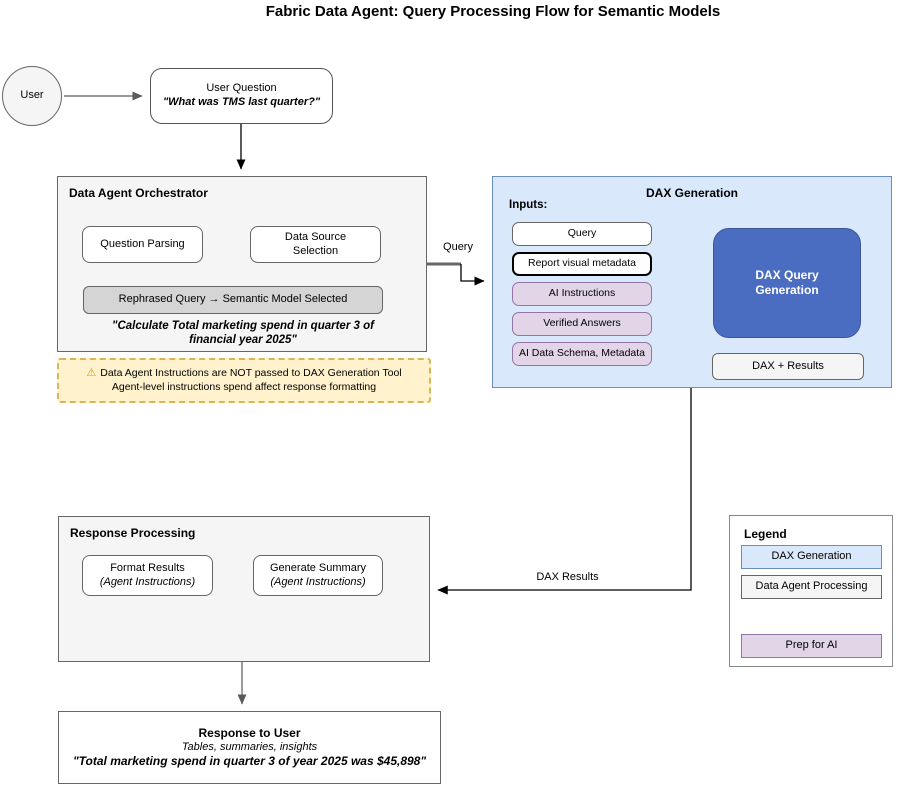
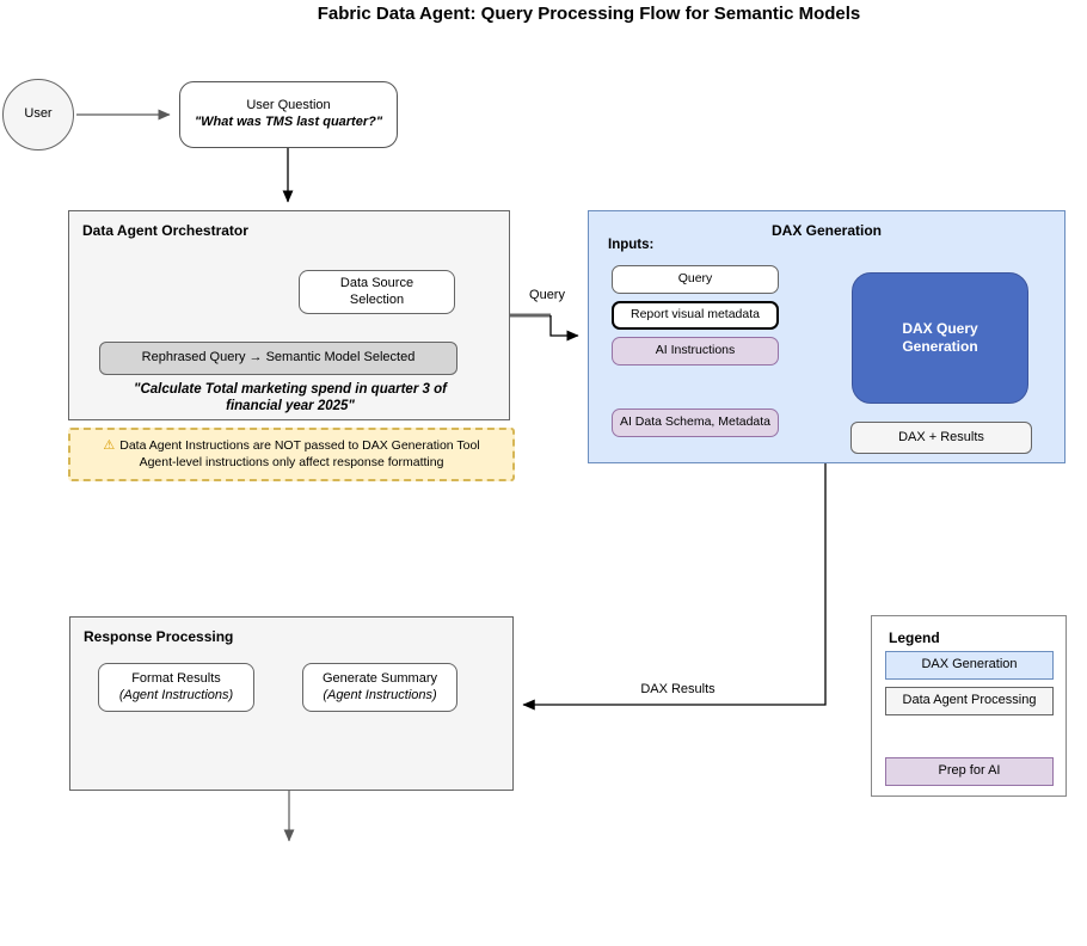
  Fabric Data Agent: Query Processing Flow for Semantic Models
  User
  User Question
  "What was TMS last quarter?"
  Data Agent Orchestrator
- Question Parsing
  Data Source Selection
  Rephrased Query → Semantic Model Selected
  "Calculate Total marketing spend in quarter 3 of
  financial year 2025"
  ⚠ Data Agent Instructions are NOT passed to DAX Generation Tool
- Agent-level instructions spend affect response formatting
+ Agent-level instructions only affect response formatting
  DAX Generation
  Inputs:
  Query
  Report visual metadata
  AI Instructions
- Verified Answers
  AI Data Schema, Metadata
  DAX Query
  Generation
  DAX + Results
  Query
  DAX Results
  Response Processing
  Format Results
  (Agent Instructions)
  Generate Summary
  (Agent Instructions)
- Response to User
- Tables, summaries, insights
- "Total marketing spend in quarter 3 of year 2025 was $45,898"
  Legend
  DAX Generation
  Data Agent Processing
  Prep for AI
